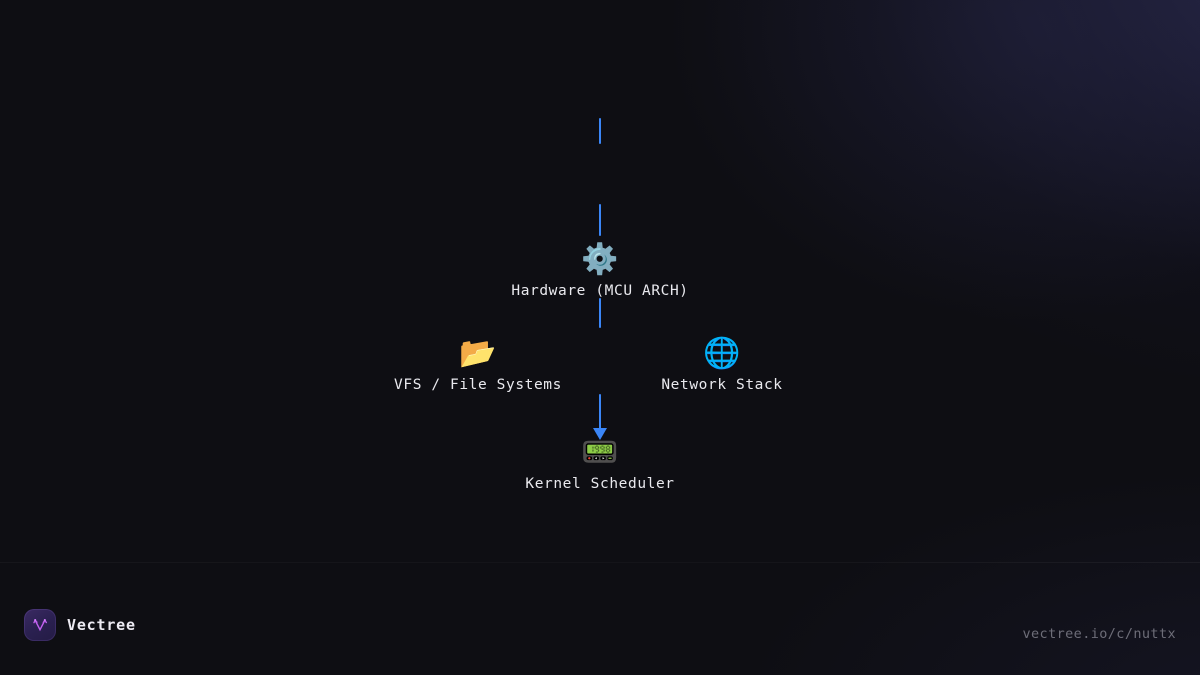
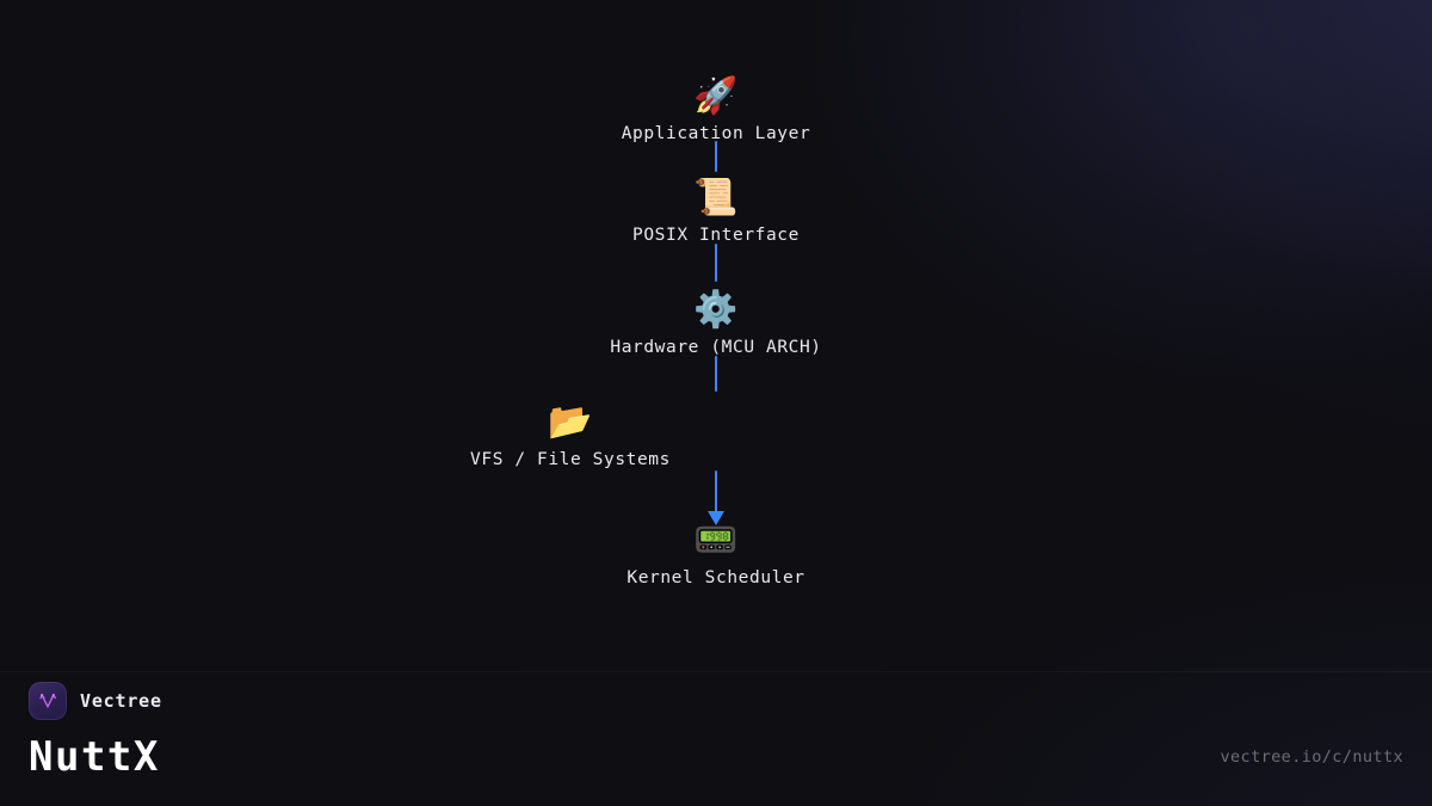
+ 🚀
+ Application Layer
+ 📜
+ POSIX Interface
  ⚙️
  Hardware (MCU ARCH)
  📂
  VFS / File Systems
- 🌐
- Network Stack
  📟
  Kernel Scheduler
  Vectree
+ NuttX
  vectree.io/c/nuttx
